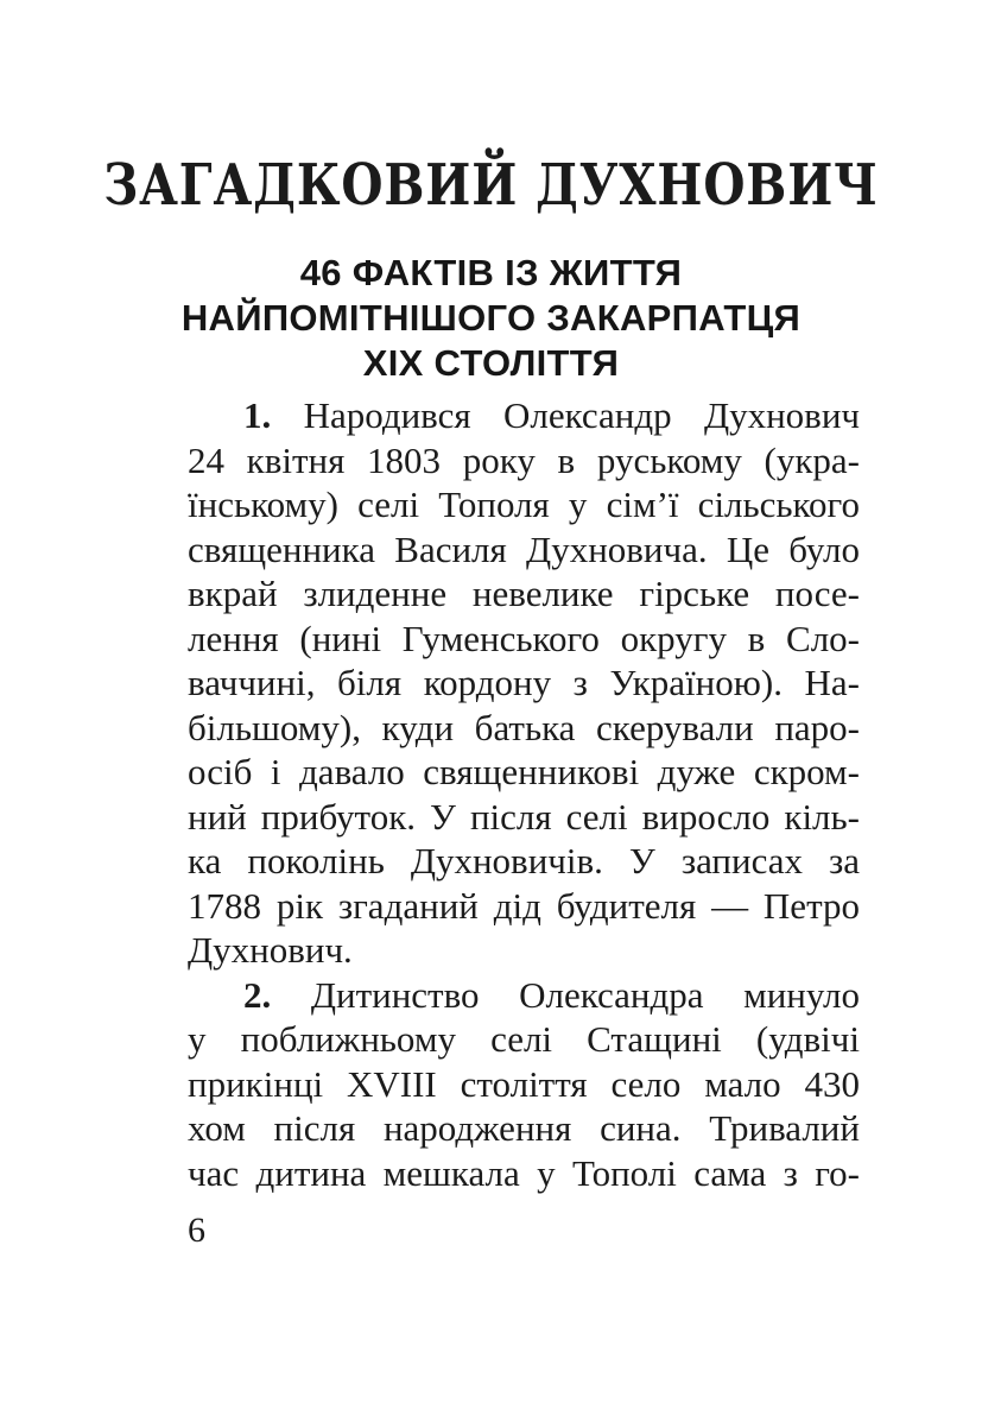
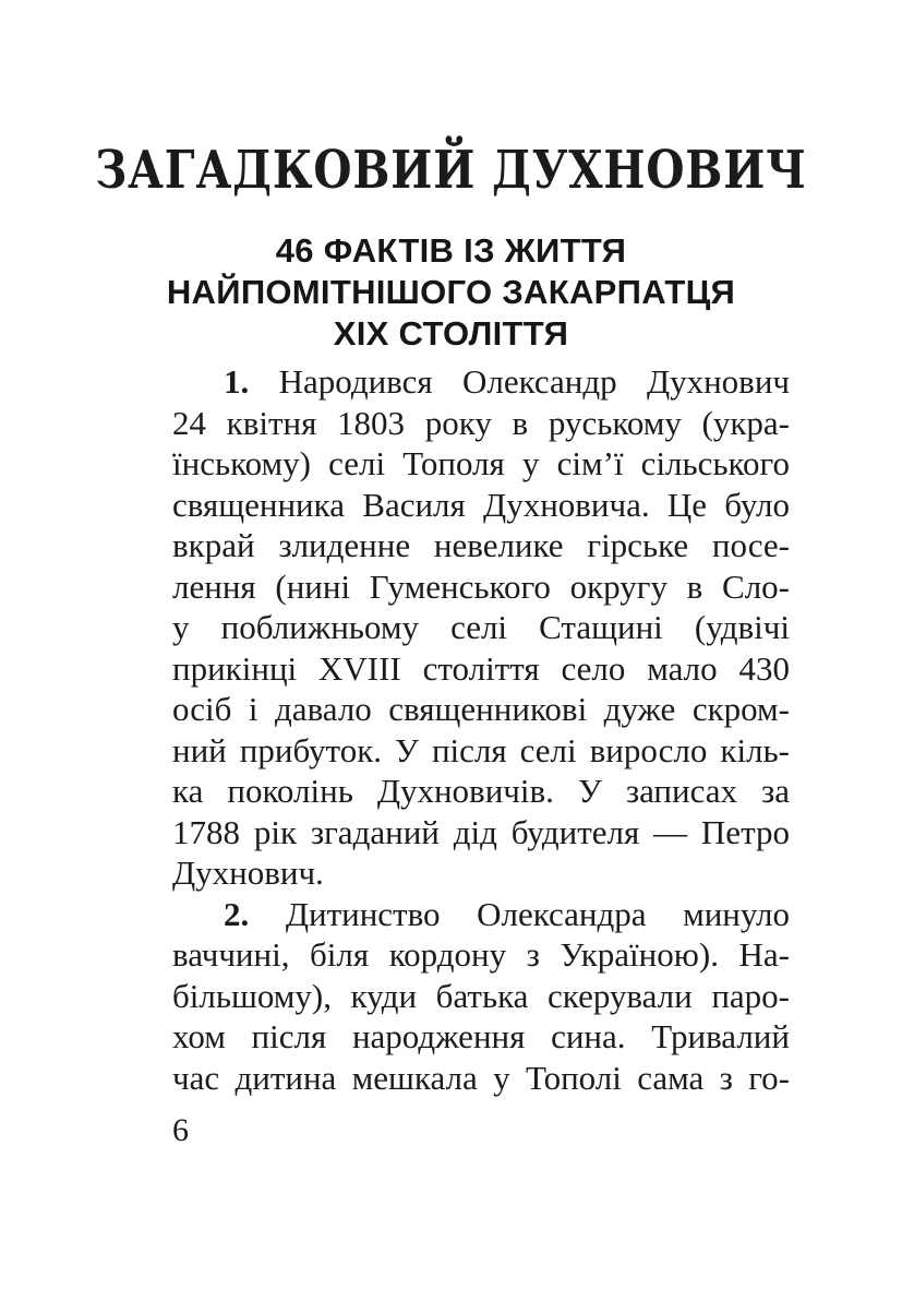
  ЗАГАДКОВИЙ ДУХНОВИЧ
  46 ФАКТІВ ІЗ ЖИТТЯ
  НАЙПОМІТНІШОГО ЗАКАРПАТЦЯ
  XIX СТОЛІТТЯ
  1. Народився Олександр Духнович
  24 квітня 1803 року в руському (укра-
  їнському) селі Тополя у сім’ї сільського
  священника Василя Духновича. Це було
  вкрай злиденне невелике гірське посе-
  лення (нині Гуменського округу в Сло-
- ваччині, біля кордону з Україною). На-
+ у поближньому селі Стащині (удвічі
- більшому), куди батька скерували паро-
+ прикінці XVIII століття село мало 430
  осіб і давало священникові дуже скром-
  ний прибуток. У після селі виросло кіль-
  ка поколінь Духновичів. У записах за
  1788 рік згаданий дід будителя — Петро
  Духнович.
  2. Дитинство Олександра минуло
- у поближньому селі Стащині (удвічі
+ ваччині, біля кордону з Україною). На-
- прикінці XVIII століття село мало 430
+ більшому), куди батька скерували паро-
  хом після народження сина. Тривалий
  час дитина мешкала у Тополі сама з го-
  6
